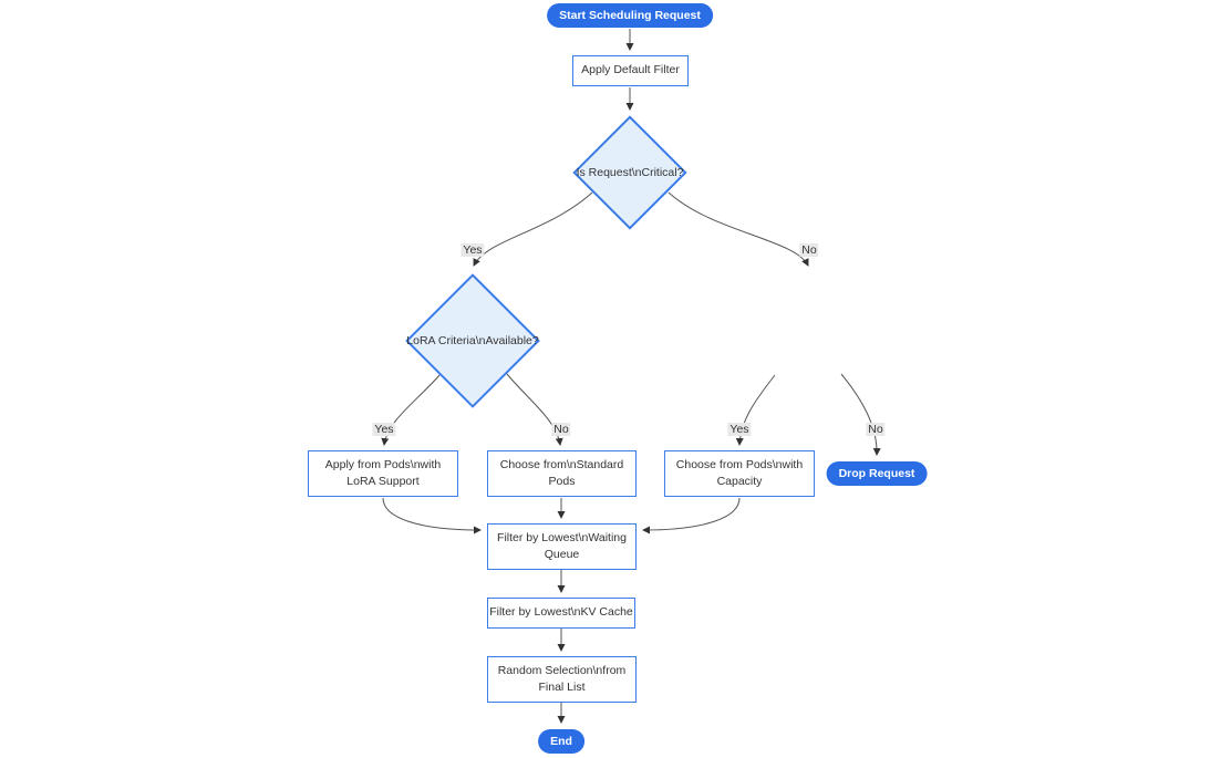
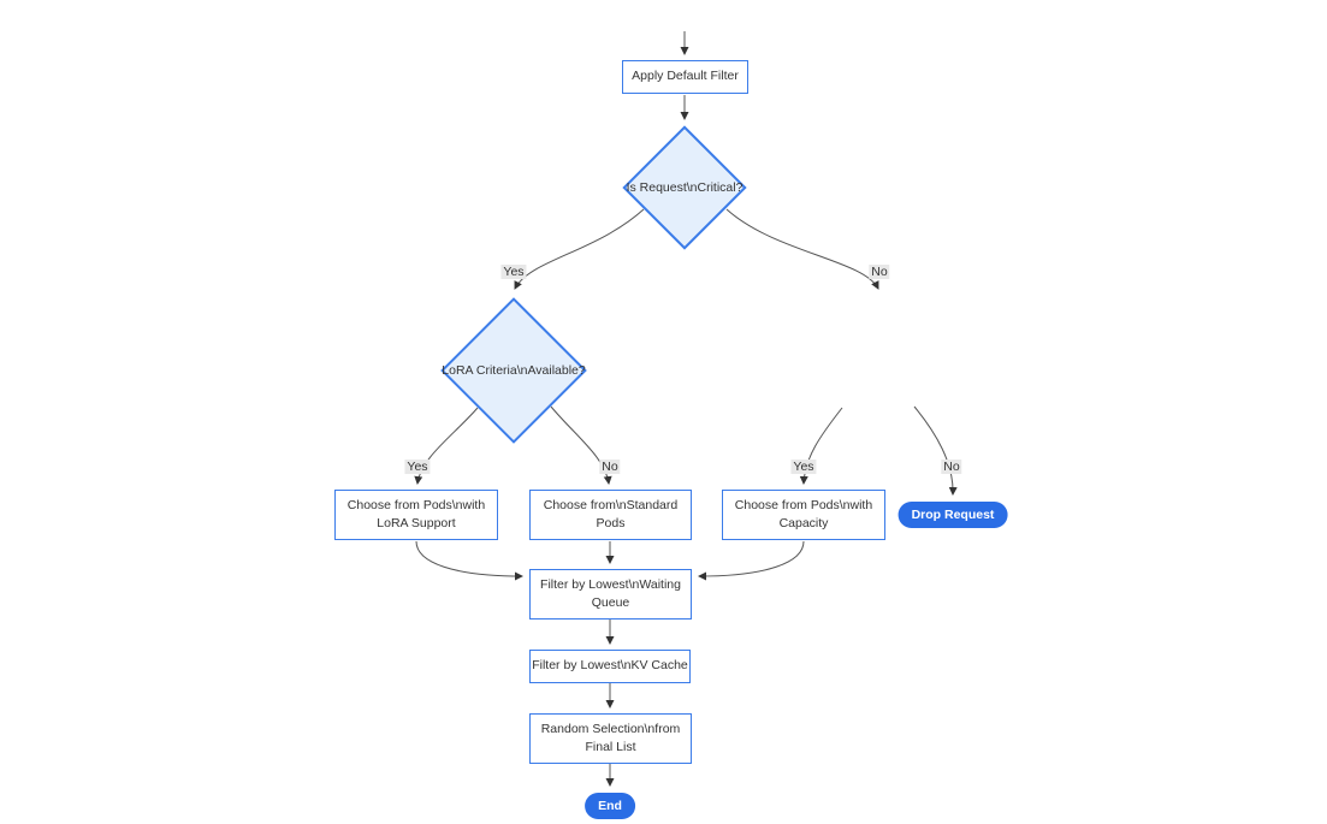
- Start Scheduling Request
  Apply Default Filter
  Is Request\nCritical?
  LoRA Criteria\nAvailable?
- Apply from Pods\nwith LoRA Support
+ Choose from Pods\nwith LoRA Support
  Choose from\nStandard Pods
  Choose from Pods\nwith Capacity
  Drop Request
  Filter by Lowest\nWaiting Queue
  Filter by Lowest\nKV Cache
  Random Selection\nfrom Final List
  End
  Yes
  No
  Yes
  No
  Yes
  No
